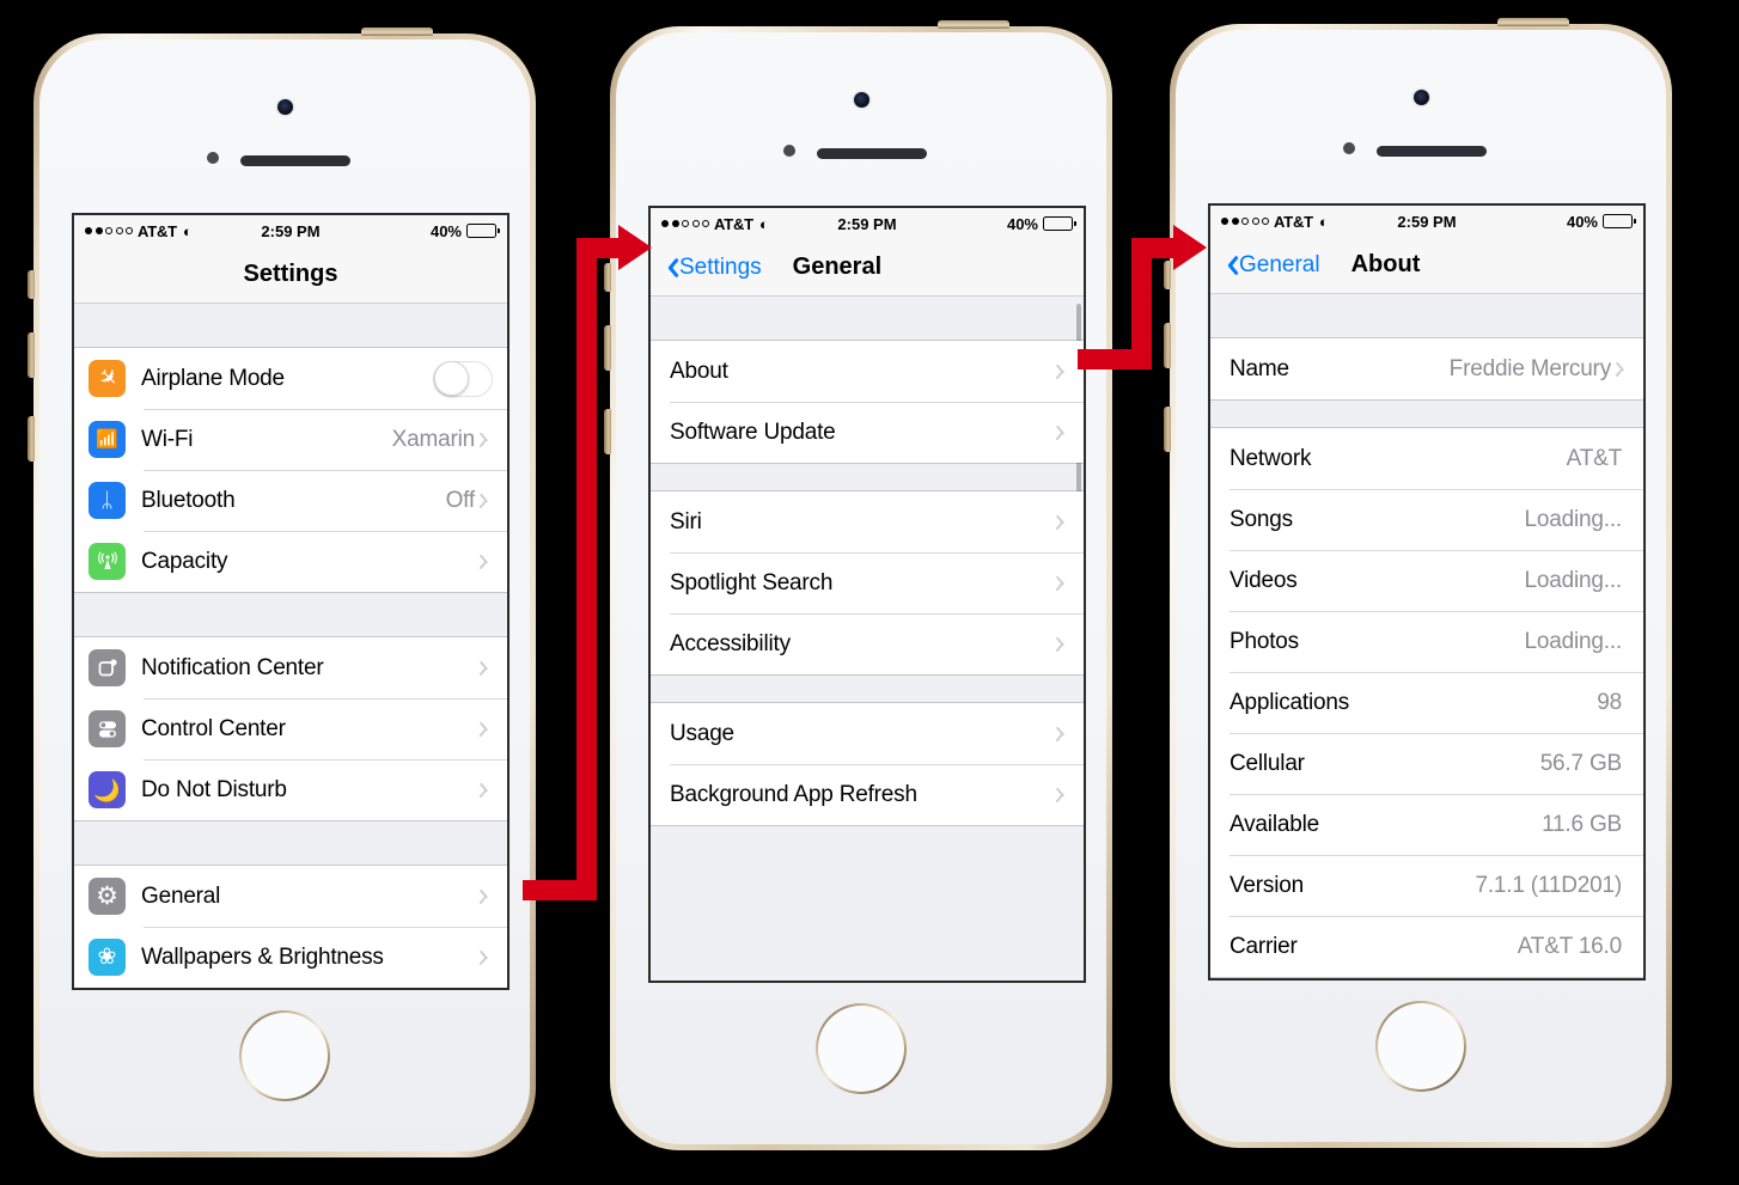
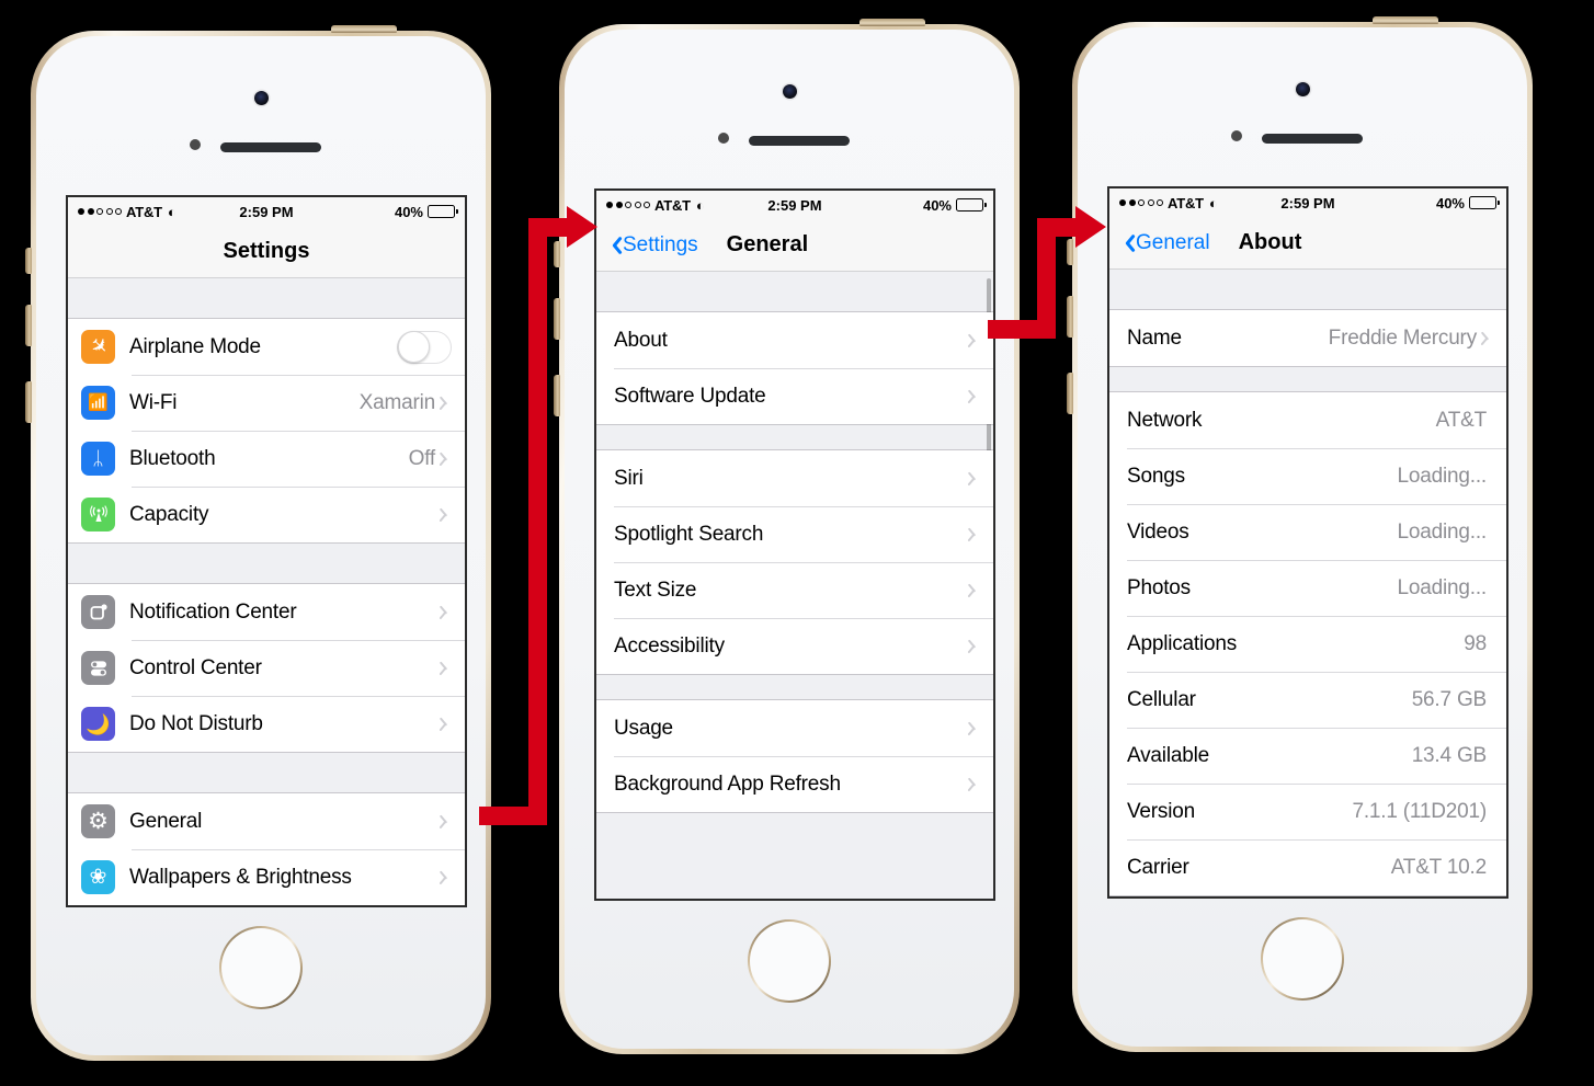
  AT&T
  ◐
  2:59 PM
  40%
  Settings
  Airplane Mode
  Wi-Fi
  Xamarin
  Bluetooth
  Off
  Capacity
  Notification Center
  Control Center
  Do Not Disturb
  General
  Wallpapers & Brightness
  AT&T
  ◐
  2:59 PM
  40%
  Settings
  General
  About
  Software Update
  Siri
  Spotlight Search
+ Text Size
  Accessibility
  Usage
  Background App Refresh
  AT&T
  ◐
  2:59 PM
  40%
  General
  About
  Name
  Freddie Mercury
  Network
  AT&T
  Songs
  Loading...
  Videos
  Loading...
  Photos
  Loading...
  Applications
  98
  Cellular
  56.7 GB
  Available
- 11.6 GB
+ 13.4 GB
  Version
  7.1.1 (11D201)
  Carrier
- AT&T 16.0
+ AT&T 10.2
